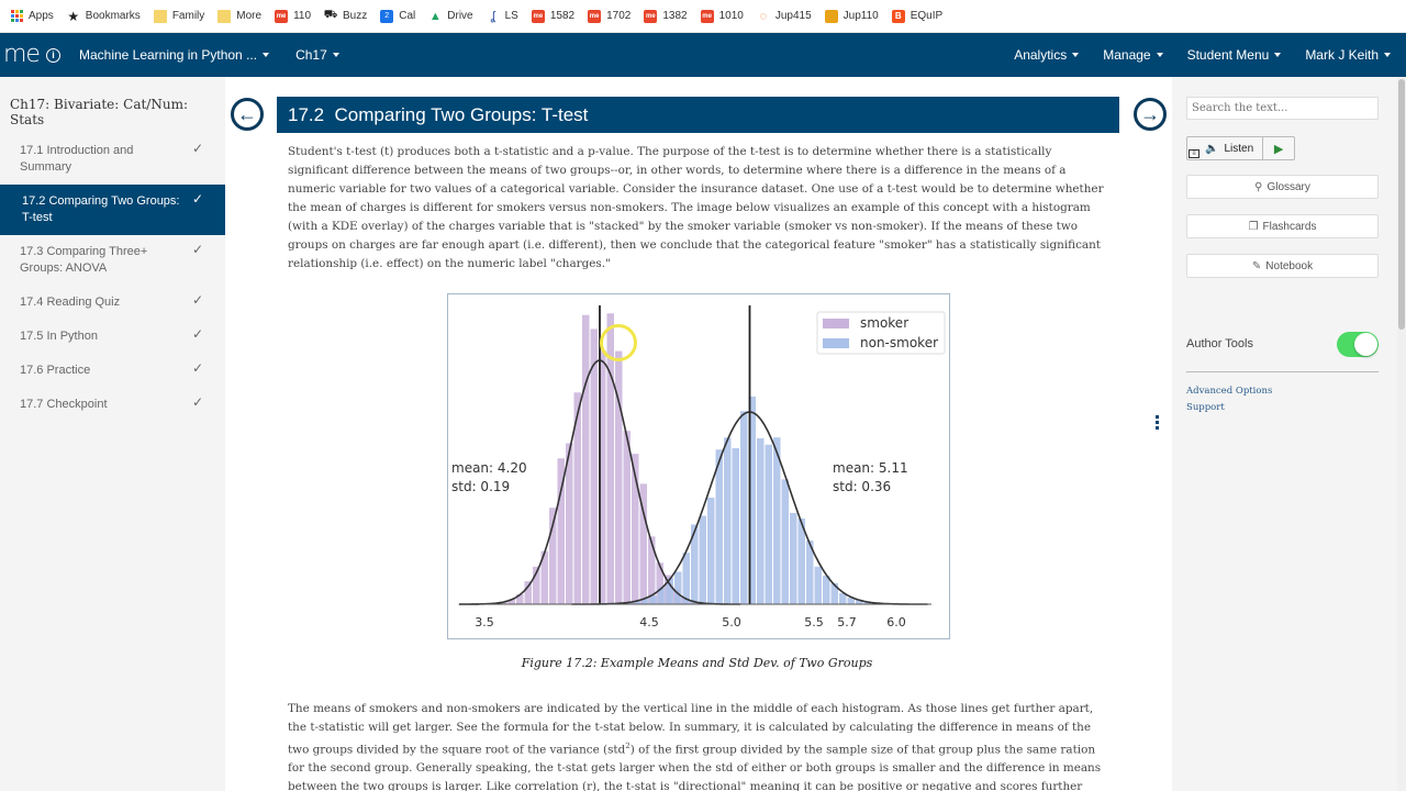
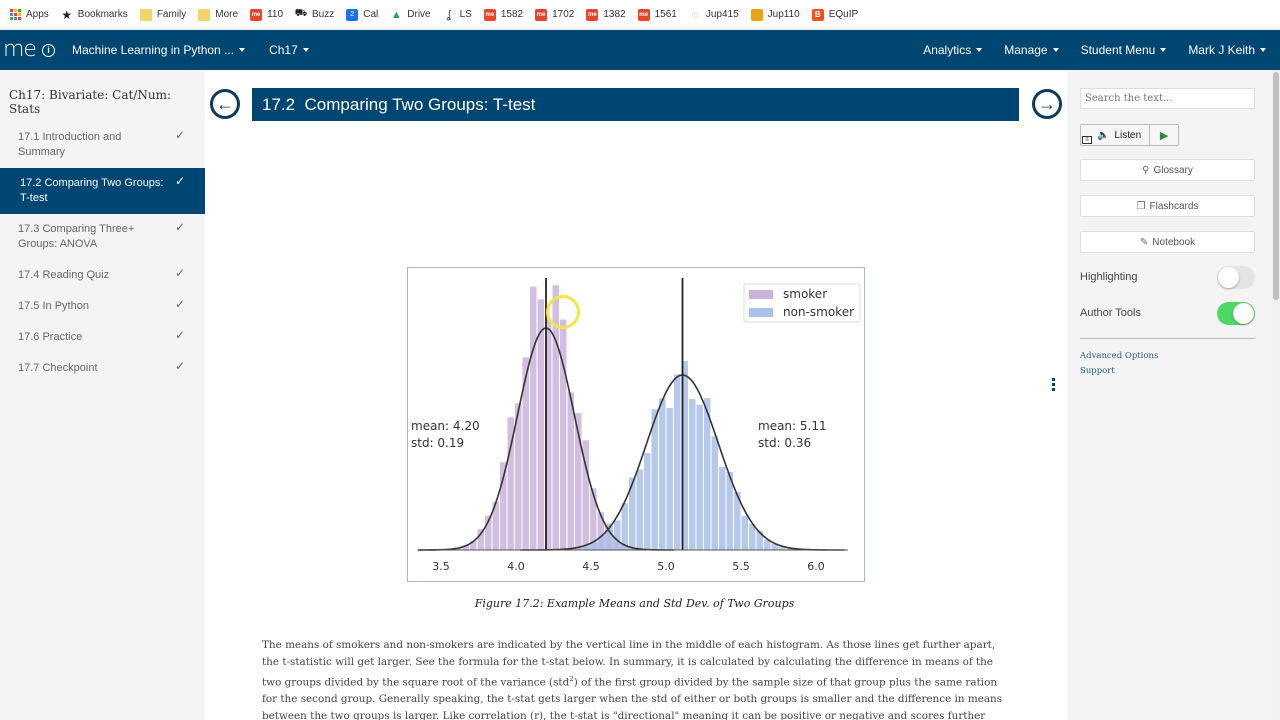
  Apps
  ★
  Bookmarks
  Family
  More
  110
  ⛟
  Buzz
  Cal
  ▲
  Drive
  ʆ
  LS
  1582
  1702
  1382
- 1010
+ 1561
  ◌
  Jup415
  Jup110
  B
  EQuIP
  me
  i
  Machine Learning in Python ...
  Ch17
  Analytics
  Manage
  Student Menu
  Mark J Keith
  Ch17: Bivariate: Cat/Num: Stats
  17.1 Introduction and Summary
  ✓
  17.2 Comparing Two Groups: T-test
  ✓
  17.3 Comparing Three+ Groups: ANOVA
  ✓
  17.4 Reading Quiz
  ✓
  17.5 In Python
  ✓
  17.6 Practice
  ✓
  17.7 Checkpoint
  ✓
  ←
  17.2 Comparing Two Groups: T-test
  →
- Student's t-test (t) produces both a t-statistic and a p-value. The purpose of the t-test is to determine whether there is a statistically significant difference between the means of two groups--or, in other words, to determine where there is a difference in the means of a numeric variable for two values of a categorical variable. Consider the insurance dataset. One use of a t-test would be to determine whether the mean of charges is different for smokers versus non-smokers. The image below visualizes an example of this concept with a histogram (with a KDE overlay) of the charges variable that is "stacked" by the smoker variable (smoker vs non-smoker). If the means of these two groups on charges are far enough apart (i.e. different), then we conclude that the categorical feature "smoker" has a statistically significant relationship (i.e. effect) on the numeric label "charges."
  3.5
- 5.7
+ 4.0
  4.5
  5.0
  5.5
  6.0
  mean: 4.20
  std: 0.19
  mean: 5.11
  std: 0.36
  smoker
  non-smoker
  Figure 17.2: Example Means and Std Dev. of Two Groups
  The means of smokers and non-smokers are indicated by the vertical line in the middle of each histogram. As those lines get further apart, the t-statistic will get larger. See the formula for the t-stat below. In summary, it is calculated by calculating the difference in means of the two groups divided by the square root of the variance (std2) of the first group divided by the sample size of that group plus the same ration for the second group. Generally speaking, the t-stat gets larger when the std of either or both groups is smaller and the difference in means between the two groups is larger. Like correlation (r), the t-stat is "directional" meaning it can be positive or negative and scores further
  Search the text...
  🔈
  Listen
  ▶
  ⚲
  Glossary
  ❐
  Flashcards
  ✎
  Notebook
+ Highlighting
  Author Tools
  Advanced Options
  Support
